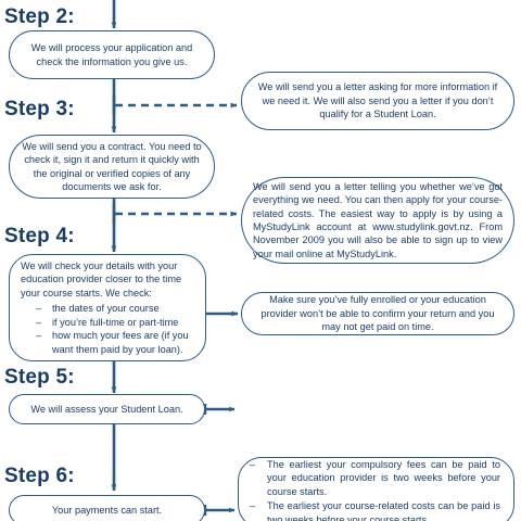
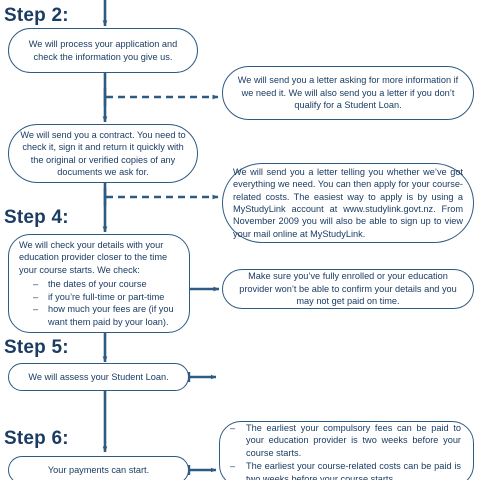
  Step 2:
  We will process your application and check the information you give us.
  We will send you a letter asking for more information if we need it. We will also send you a letter if you don’t qualify for a Student Loan.
- Step 3:
  We will send you a contract. You need to check it, sign it and return it quickly with the original or verified copies of any documents we ask for.
  We will send you a letter telling you whether we’ve got everything we need. You can then apply for your course-related costs. The easiest way to apply is by using a MyStudyLink account at www.studylink.govt.nz. From November 2009 you will also be able to sign up to view your mail online at MyStudyLink.
  Step 4:
  We will check your details with your education provider closer to the time your course starts. We check:
  the dates of your course
  if you’re full-time or part-time
  how much your fees are (if you want them paid by your loan).
- Make sure you’ve fully enrolled or your education provider won’t be able to confirm your return and you may not get paid on time.
+ Make sure you’ve fully enrolled or your education provider won’t be able to confirm your details and you may not get paid on time.
  Step 5:
  We will assess your Student Loan.
  Step 6:
  Your payments can start.
  The earliest your compulsory fees can be paid to your education provider is two weeks before your course starts.
  The earliest your course-related costs can be paid is two weeks before your course starts.
